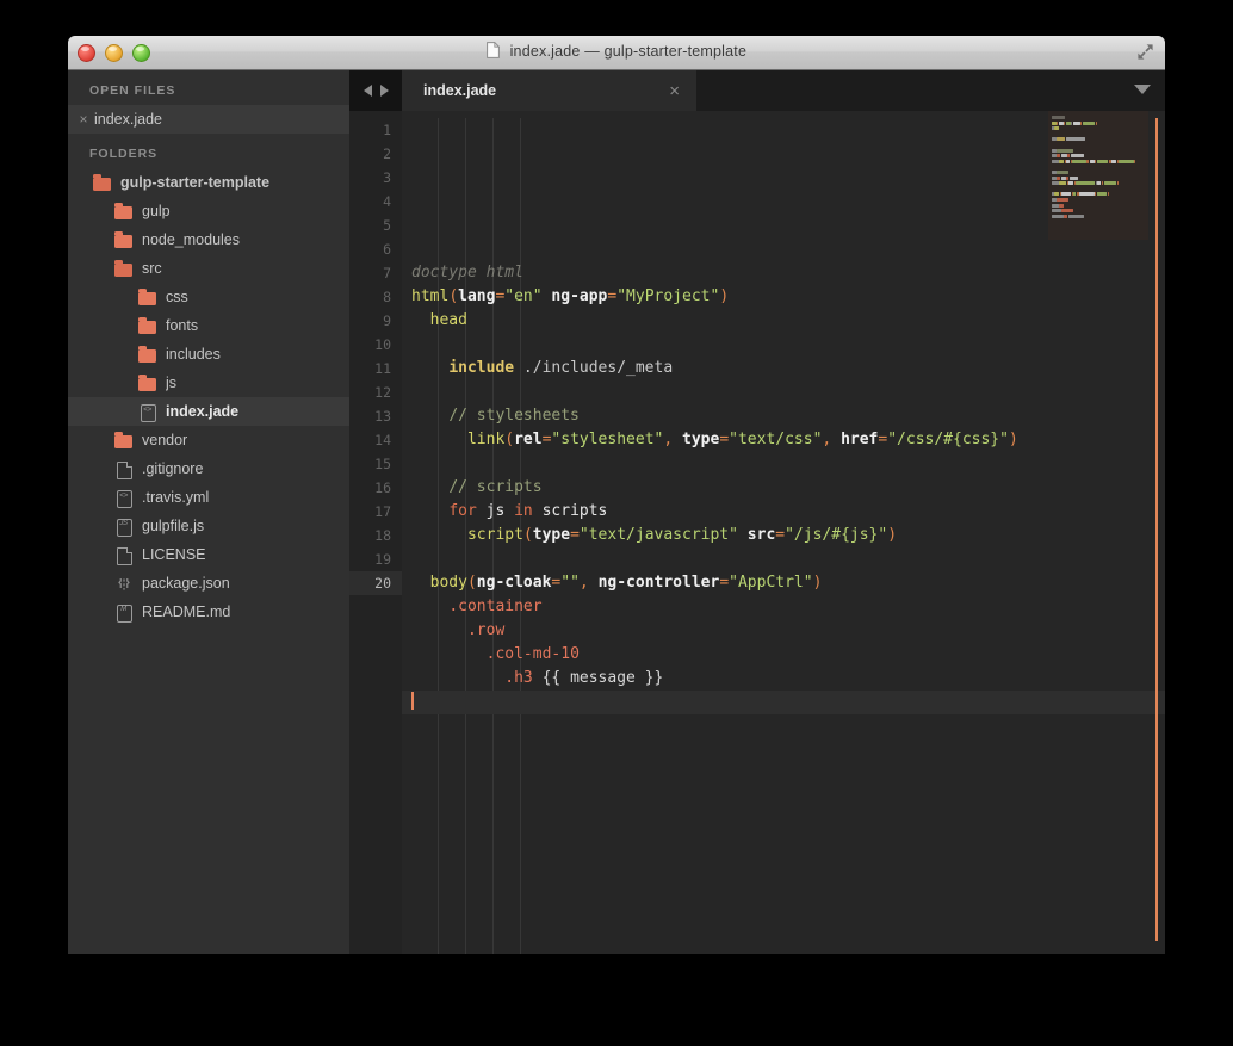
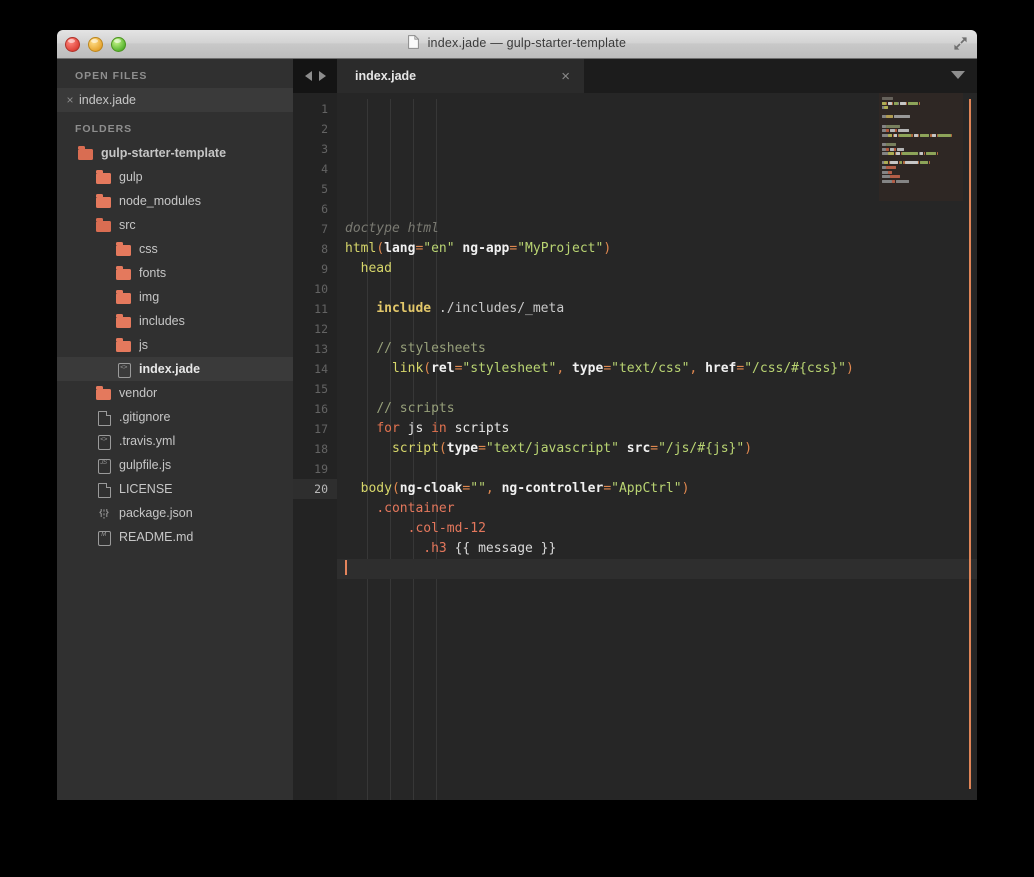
  index.jade — gulp-starter-template
  OPEN FILES
  ×
  index.jade
  FOLDERS
  gulp-starter-template
  gulp
  node_modules
  src
  css
  fonts
+ img
  includes
  js
  index.jade
  vendor
  .gitignore
  .travis.yml
  gulpfile.js
  LICENSE
  package.json
  README.md
  index.jade
  ×
  1
  2
  3
  4
  5
  6
  7
  8
  9
  10
  11
  12
  13
  14
  15
  16
  17
  18
  19
  20
  doctype html
  html(lang="en" ng-app="MyProject")
  head
  include ./includes/_meta
  // stylesheets
  link(rel="stylesheet", type="text/css", href="/css/#{css}")
  // scripts
  for js in scripts
  script(type="text/javascript" src="/js/#{js}")
  body(ng-cloak="", ng-controller="AppCtrl")
  .container
- .row
- .col-md-10
+ .col-md-12
  .h3 {{ message }}
